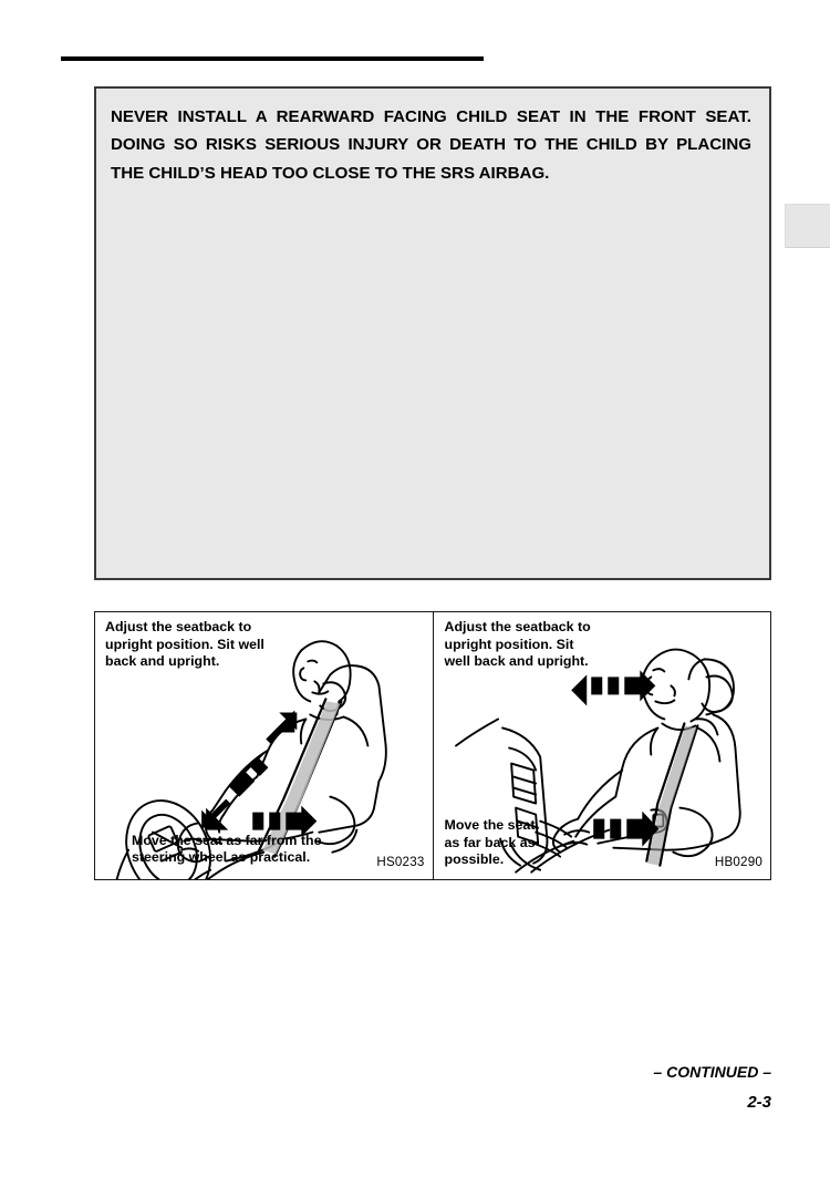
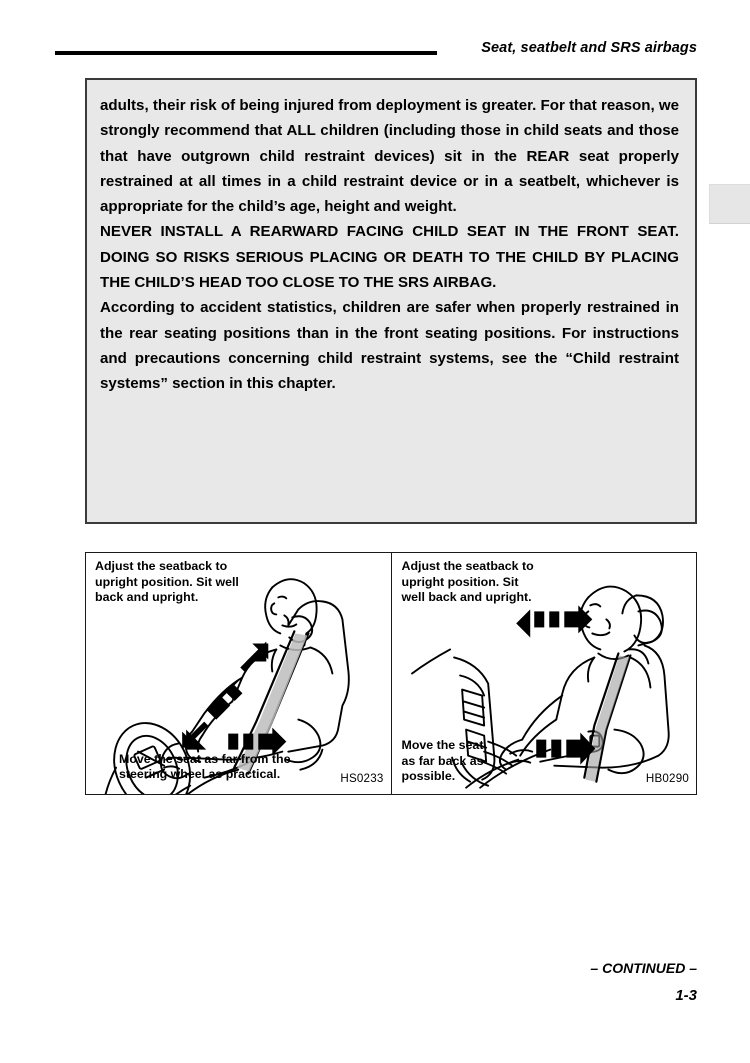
+ Seat, seatbelt and SRS airbags
+ adults, their risk of being injured from deployment is greater. For that reason, we strongly recommend that ALL children (including those in child seats and those that have outgrown child restraint devices) sit in the REAR seat properly restrained at all times in a child restraint device or in a seatbelt, whichever is appropriate for the child’s age, height and weight.
- NEVER INSTALL A REARWARD FACING CHILD SEAT IN THE FRONT SEAT. DOING SO RISKS SERIOUS INJURY OR DEATH TO THE CHILD BY PLACING THE CHILD’S HEAD TOO CLOSE TO THE SRS AIRBAG.
+ NEVER INSTALL A REARWARD FACING CHILD SEAT IN THE FRONT SEAT. DOING SO RISKS SERIOUS PLACING OR DEATH TO THE CHILD BY PLACING THE CHILD’S HEAD TOO CLOSE TO THE SRS AIRBAG.
+ According to accident statistics, children are safer when properly restrained in the rear seating positions than in the front seating positions. For instructions and precautions concerning child restraint systems, see the “Child restraint systems” section in this chapter.
  Adjust the seatback to
  upright position. Sit well
  back and upright.
  Move the seat as far from the
  steering wheel as practical.
  HS0233
  Adjust the seatback to
  upright position. Sit
  well back and upright.
  Move the seat
  as far back as
  possible.
  HB0290
  – CONTINUED –
- 2-3
+ 1-3
